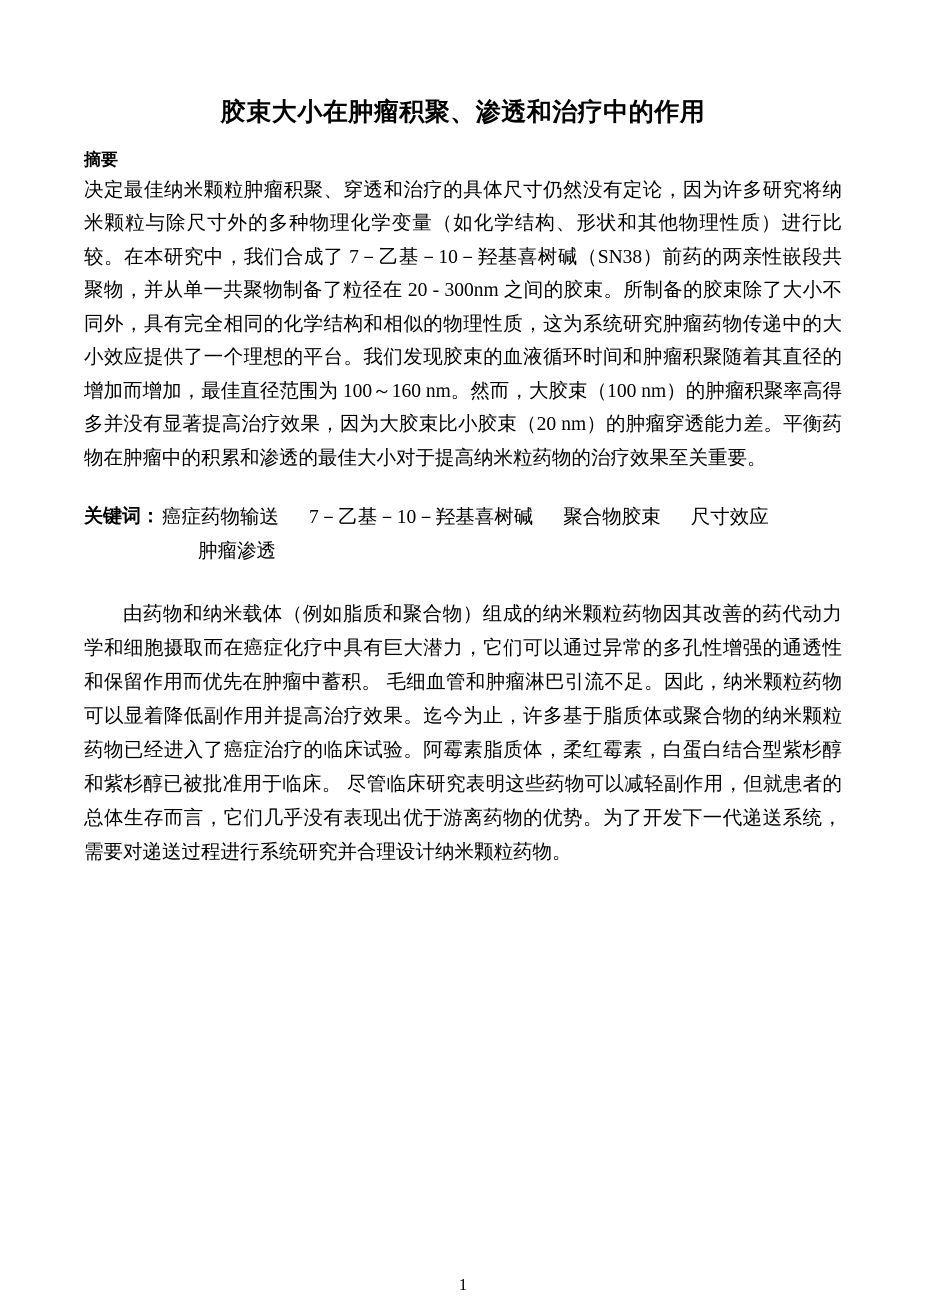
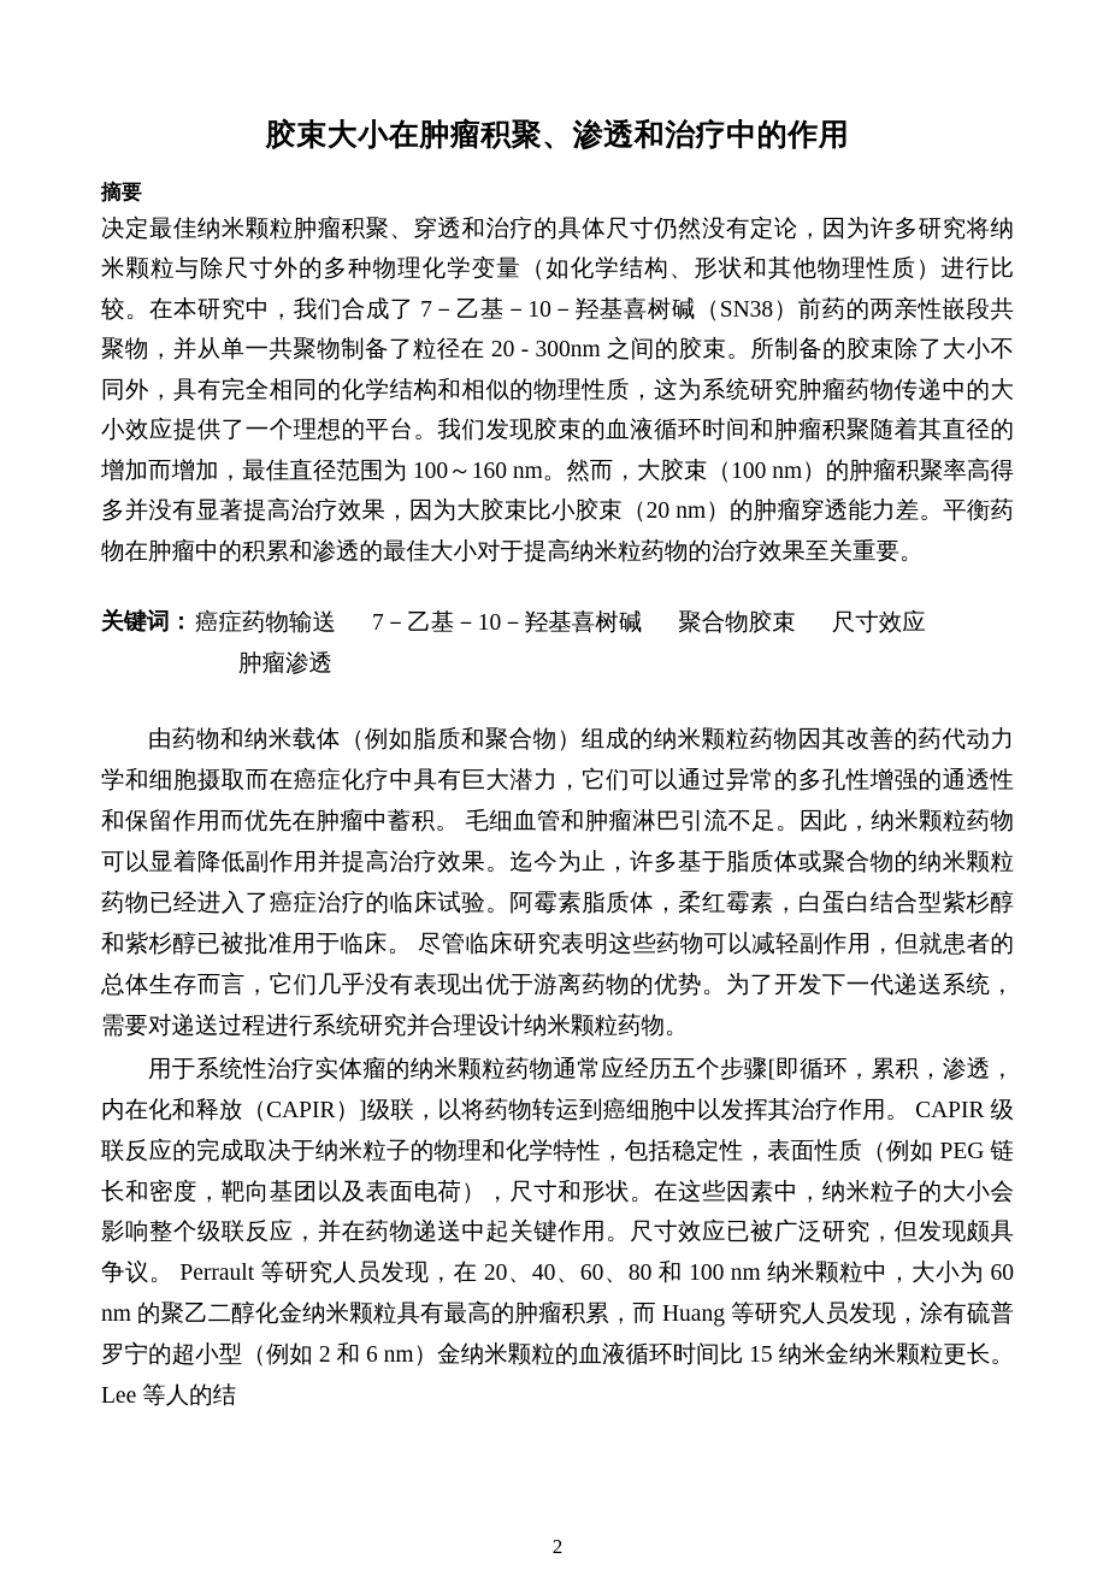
  胶束大小在肿瘤积聚、渗透和治疗中的作用
  摘要
  决定最佳纳米颗粒肿瘤积聚、穿透和治疗的具体尺寸仍然没有定论，因为许多研究将纳米颗粒与除尺寸外的多种物理化学变量（如化学结构、形状和其他物理性质）进行比较。在本研究中，我们合成了 7－乙基－10－羟基喜树碱（SN38）前药的两亲性嵌段共聚物，并从单一共聚物制备了粒径在 20 - 300nm 之间的胶束。所制备的胶束除了大小不同外，具有完全相同的化学结构和相似的物理性质，这为系统研究肿瘤药物传递中的大小效应提供了一个理想的平台。我们发现胶束的血液循环时间和肿瘤积聚随着其直径的增加而增加，最佳直径范围为 100～160 nm。然而，大胶束（100 nm）的肿瘤积聚率高得多并没有显著提高治疗效果，因为大胶束比小胶束（20 nm）的肿瘤穿透能力差。平衡药物在肿瘤中的积累和渗透的最佳大小对于提高纳米粒药物的治疗效果至关重要。
  关键词：
  癌症药物输送 7－乙基－10－羟基喜树碱 聚合物胶束 尺寸效应
  肿瘤渗透
  由药物和纳米载体（例如脂质和聚合物）组成的纳米颗粒药物因其改善的药代动力学和细胞摄取而在癌症化疗中具有巨大潜力，它们可以通过异常的多孔性增强的通透性和保留作用而优先在肿瘤中蓄积。 毛细血管和肿瘤淋巴引流不足。因此，纳米颗粒药物可以显着降低副作用并提高治疗效果。迄今为止，许多基于脂质体或聚合物的纳米颗粒药物已经进入了癌症治疗的临床试验。阿霉素脂质体，柔红霉素，白蛋白结合型紫杉醇和紫杉醇已被批准用于临床。 尽管临床研究表明这些药物可以减轻副作用，但就患者的总体生存而言，它们几乎没有表现出优于游离药物的优势。为了开发下一代递送系统，需要对递送过程进行系统研究并合理设计纳米颗粒药物。
+ 用于系统性治疗实体瘤的纳米颗粒药物通常应经历五个步骤[即循环，累积，渗透，内在化和释放（CAPIR）]级联，以将药物转运到癌细胞中以发挥其治疗作用。 CAPIR 级联反应的完成取决于纳米粒子的物理和化学特性，包括稳定性，表面性质（例如 PEG 链长和密度，靶向基团以及表面电荷），尺寸和形状。在这些因素中，纳米粒子的大小会影响整个级联反应，并在药物递送中起关键作用。尺寸效应已被广泛研究，但发现颇具争议。 Perrault 等研究人员发现，在 20、40、60、80 和 100 nm 纳米颗粒中，大小为 60 nm 的聚乙二醇化金纳米颗粒具有最高的肿瘤积累，而 Huang 等研究人员发现，涂有硫普罗宁的超小型（例如 2 和 6 nm）金纳米颗粒的血液循环时间比 15 纳米金纳米颗粒更长。Lee 等人的结
- 1
+ 2
